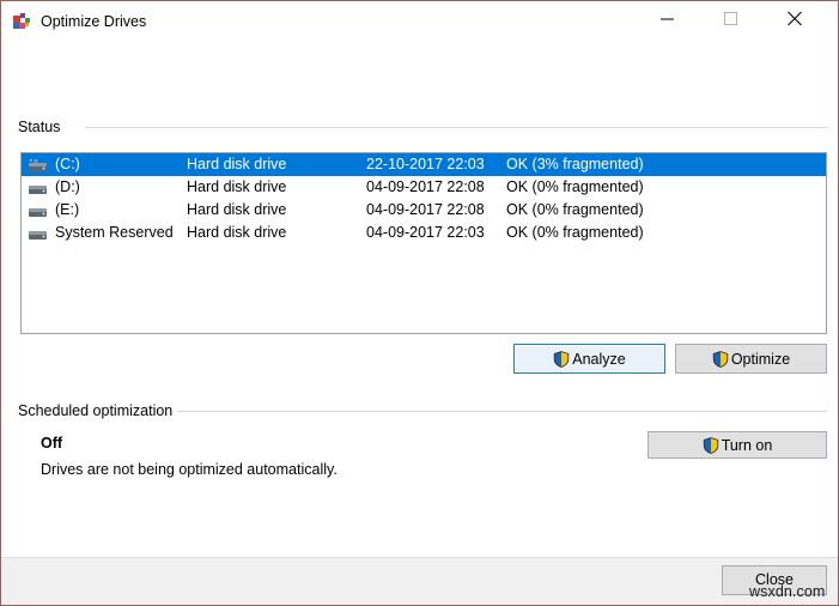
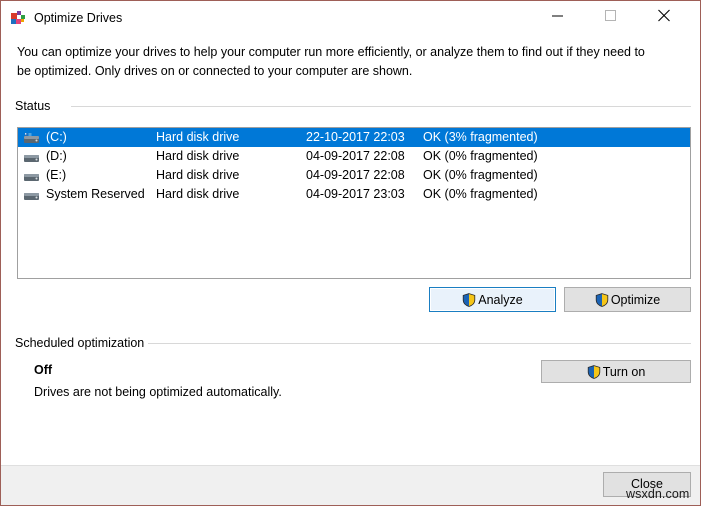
  Optimize Drives
+ You can optimize your drives to help your computer run more efficiently, or analyze them to find out if they need to be optimized. Only drives on or connected to your computer are shown.
  Status
  (C:)
  Hard disk drive
  22-10-2017 22:03
  OK (3% fragmented)
  (D:)
  Hard disk drive
  04-09-2017 22:08
  OK (0% fragmented)
  (E:)
  Hard disk drive
  04-09-2017 22:08
  OK (0% fragmented)
  System Reserved
  Hard disk drive
- 04-09-2017 22:03
+ 04-09-2017 23:03
  OK (0% fragmented)
  Analyze
  Optimize
  Scheduled optimization
  Off
  Drives are not being optimized automatically.
  Turn on
  Close
  wsxdn.com
